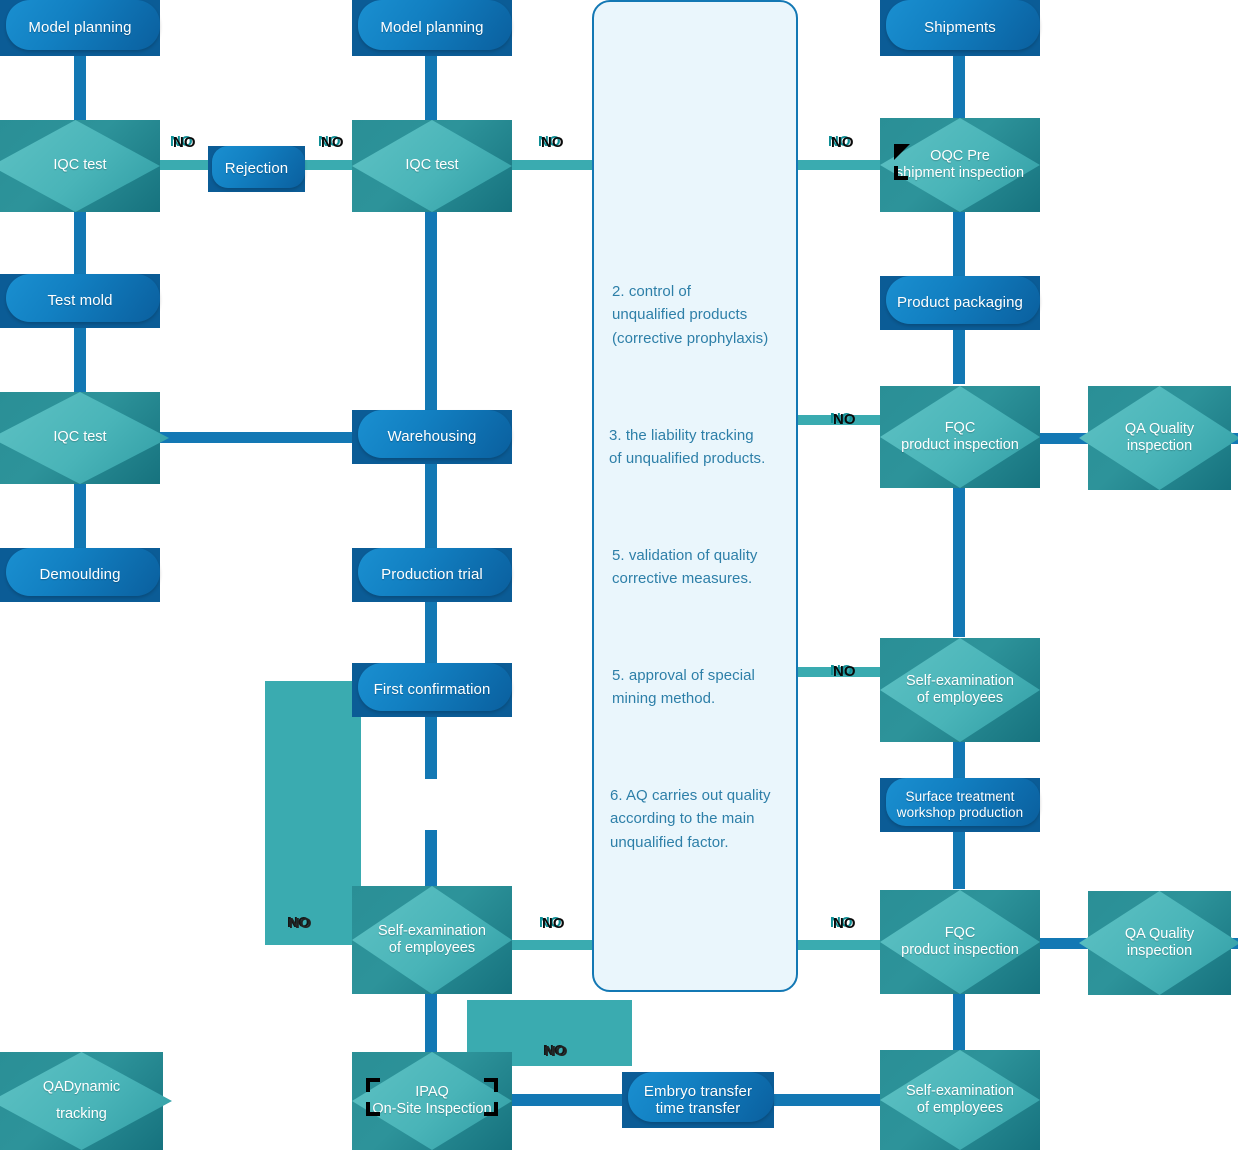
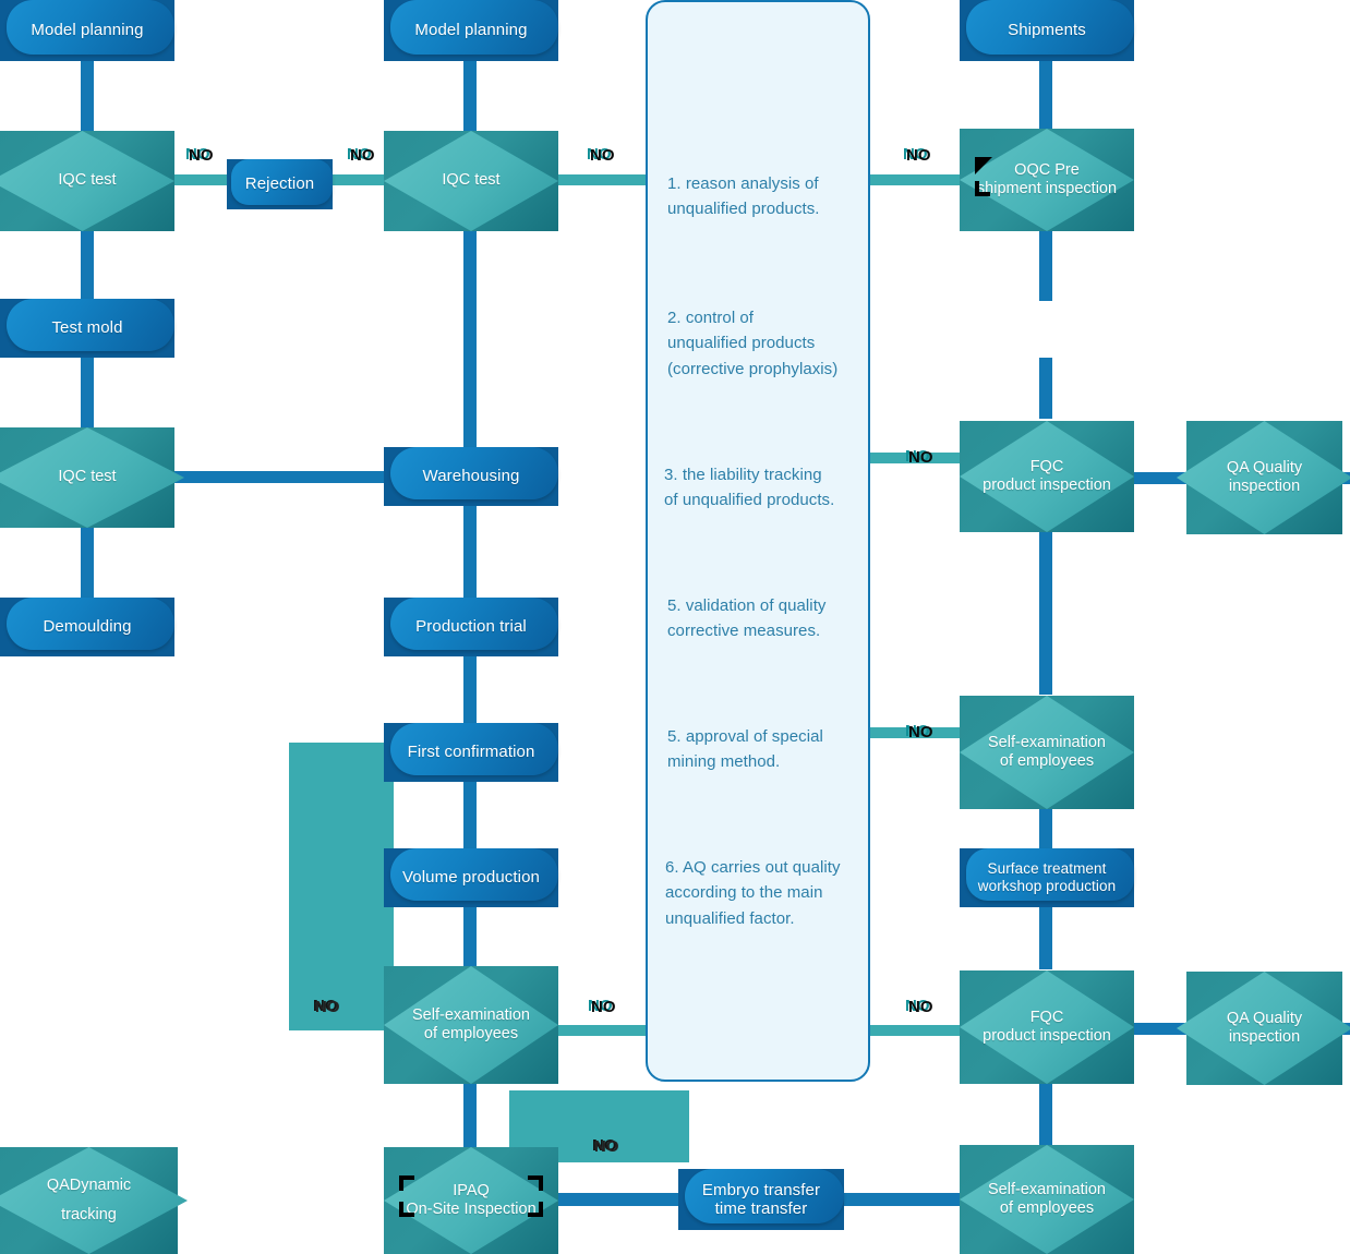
  Model planning
  IQC test
  Test mold
  IQC test
  Demoulding
  QADynamic
  tracking
  Rejection
  Model planning
  IQC test
  Warehousing
  Production trial
  First confirmation
+ Volume production
  Self-examination
  of employees
  IPAQ
  On-Site Inspection
  Embryo transfer
  time transfer
+ 1. reason analysis of
+ unqualified products.
  2. control of
  unqualified products
  (corrective prophylaxis)
  3. the liability tracking
  of unqualified products.
  5. validation of quality
  corrective measures.
  5. approval of special
  mining method.
  6. AQ carries out quality
  according to the main
  unqualified factor.
  Shipments
  OQC Pre
  shipment inspection
- Product packaging
  FQC
  product inspection
  Self-examination
  of employees
  Surface treatment
  workshop production
  FQC
  product inspection
  Self-examination
  of employees
  QA Quality
  inspection
  QA Quality
  inspection
  NO
  NO
  NO
  NO
  NO
  NO
  NO
  NO
  NO
  NO
